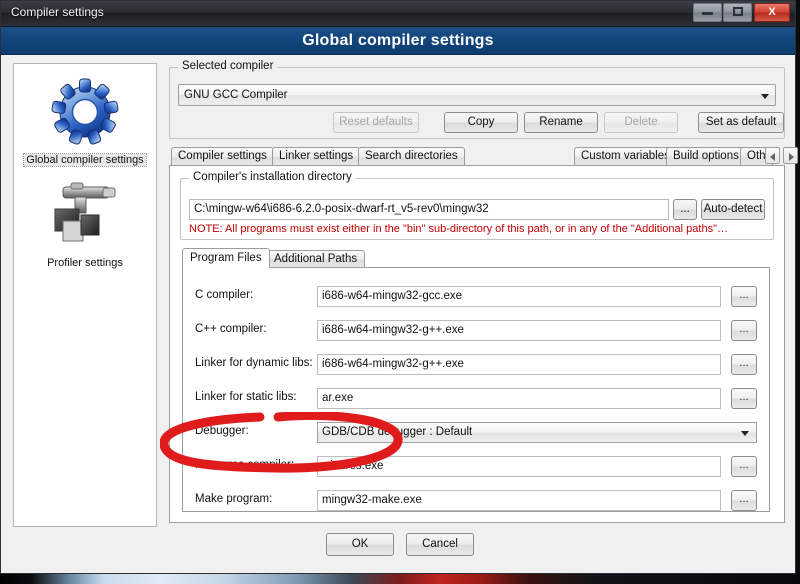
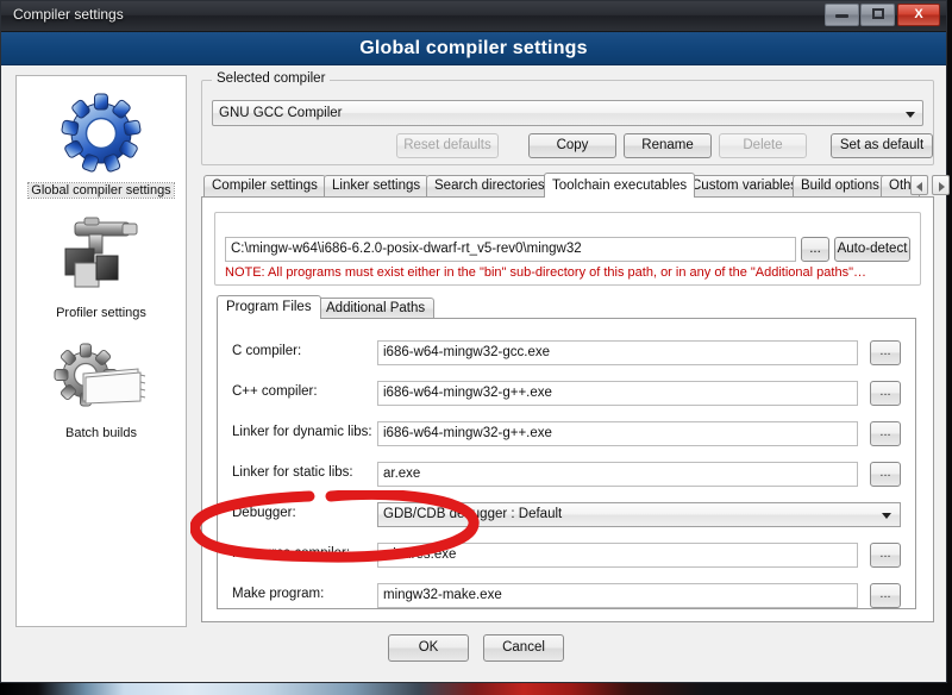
  Compiler settings
  X
  Global compiler settings
  Global compiler settings
  Profiler settings
+ Batch builds
  Selected compiler
  GNU GCC Compiler
  Reset defaults
  Copy
  Rename
  Delete
  Set as default
  Compiler settings
  Linker settings
  Search directories
+ Toolchain executables
  Custom variable
  Build options
  Oth
- Compiler's installation directory
  C:\mingw-w64\i686-6.2.0-posix-dwarf-rt_v5-rev0\mingw32
  ...
  Auto-detect
  NOTE: All programs must exist either in the "bin" sub-directory of this path, or in any of the "Additional paths"…
  Program Files
  Additional Paths
  C compiler:
  i686-w64-mingw32-gcc.exe
  ...
  C++ compiler:
  i686-w64-mingw32-g++.exe
  ...
  Linker for dynamic libs:
  i686-w64-mingw32-g++.exe
  ...
  Linker for static libs:
  ar.exe
  ...
  Debugger:
  GDB/CDB dgger : Default
  ...
  Make program:
  mingw32-make.exe
  ...
  OK
  Cancel
